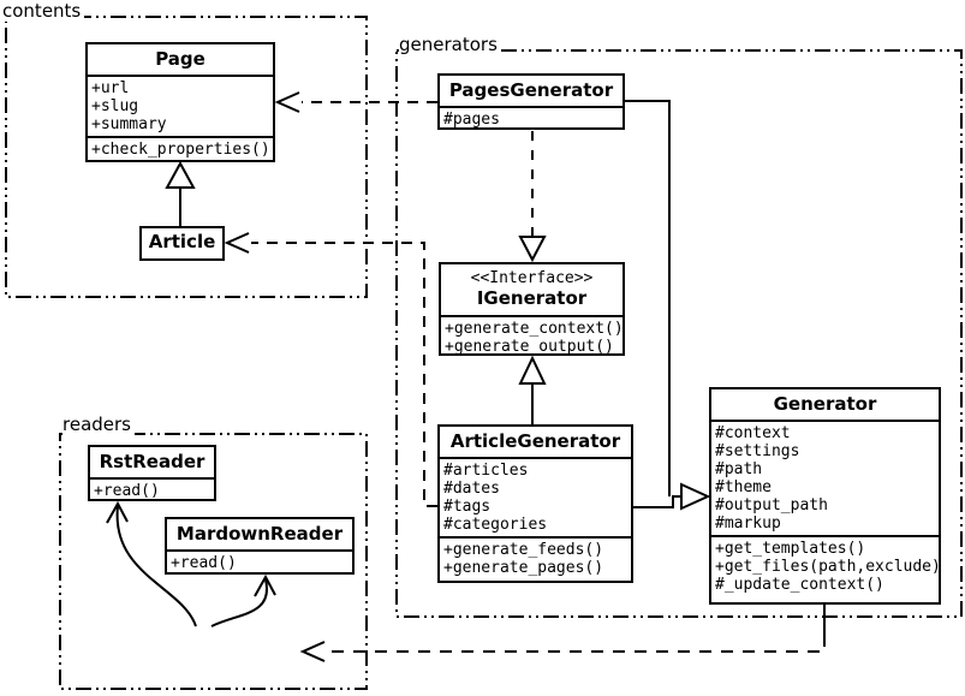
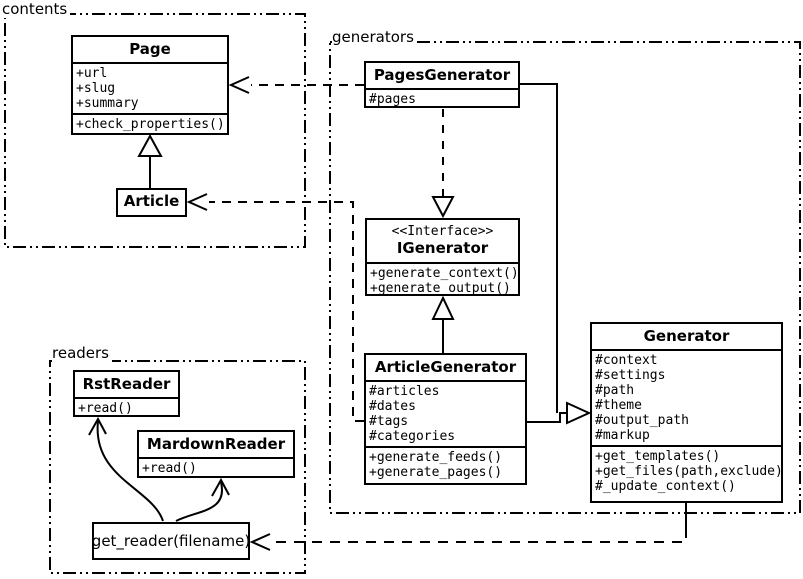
  contents
  generators
  readers
  Page
  +url
  +slug
  +summary
  +check_properties()
  Article
  PagesGenerator
  #pages
  <<Interface>>
  IGenerator
  +generate_context()
  +generate_output()
  ArticleGenerator
  #articles
  #dates
  #tags
  #categories
  +generate_feeds()
  +generate_pages()
  Generator
  #context
  #settings
  #path
  #theme
  #output_path
  #markup
  +get_templates()
  +get_files(path,exclude)
  #_update_context()
  RstReader
  +read()
  MardownReader
  +read()
+ get_reader(filename)
